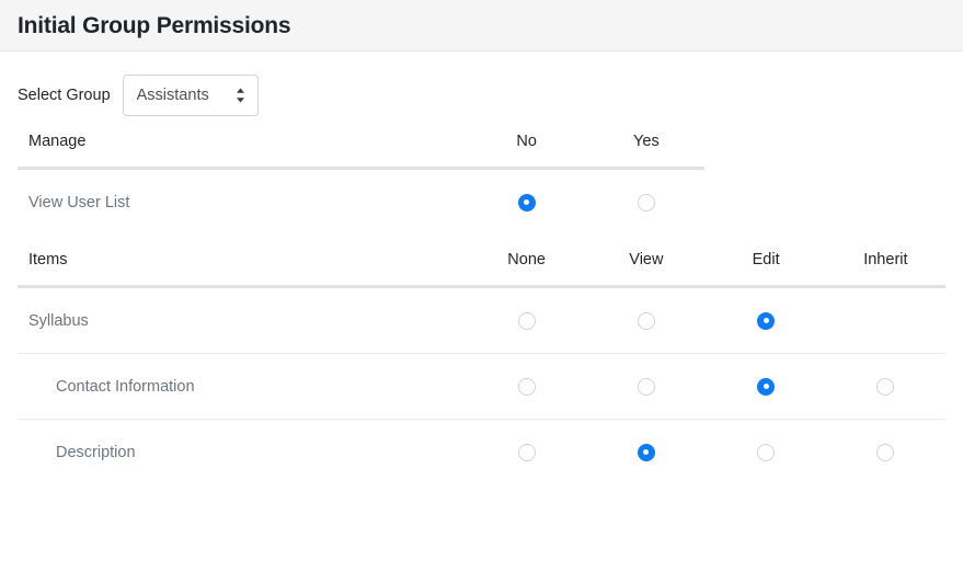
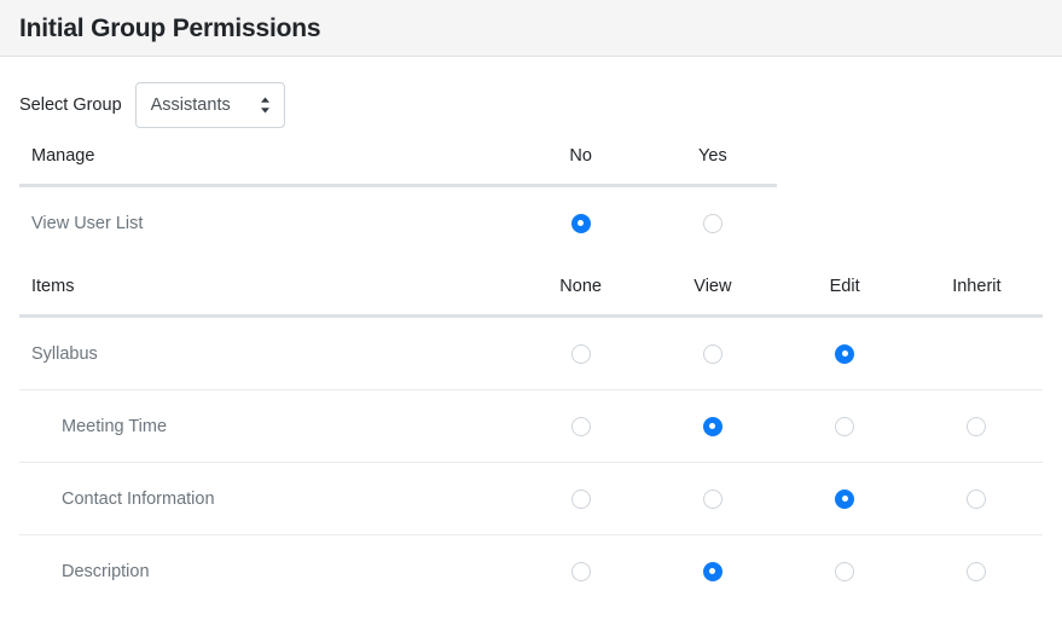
  Initial Group Permissions
  Select Group
  Assistants
  Manage	No	Yes
  View User List
  Items	None	View	Edit	Inherit
  Syllabus
+ Meeting Time
  Contact Information
  Description
